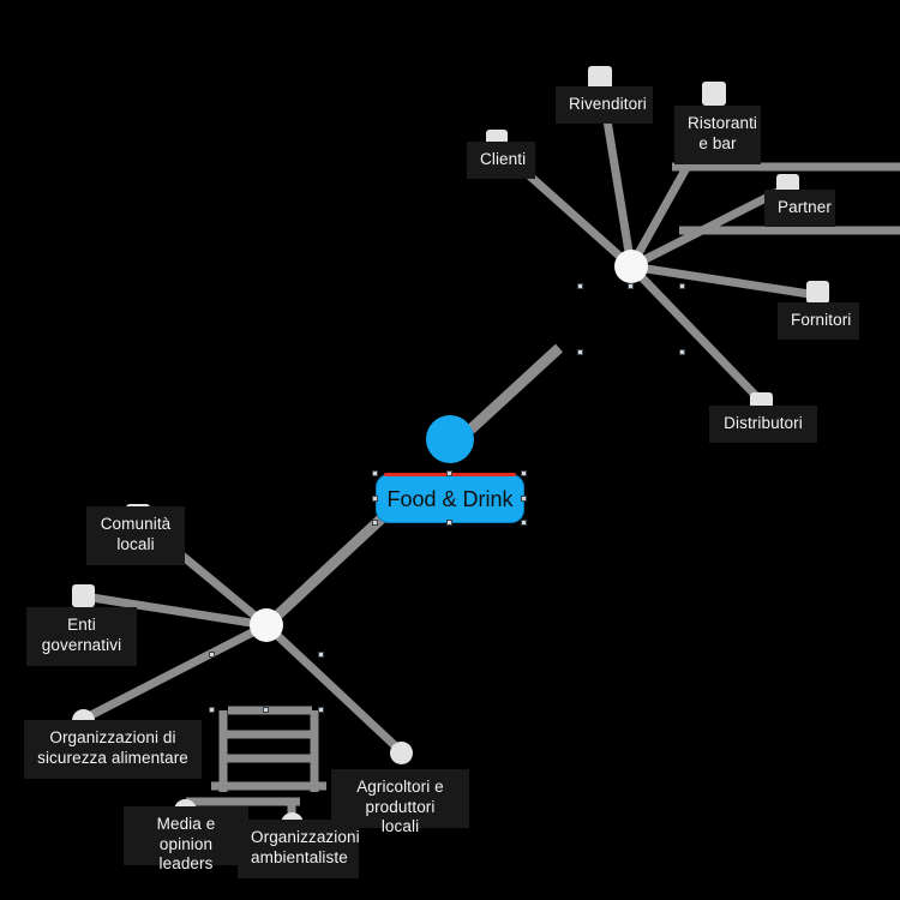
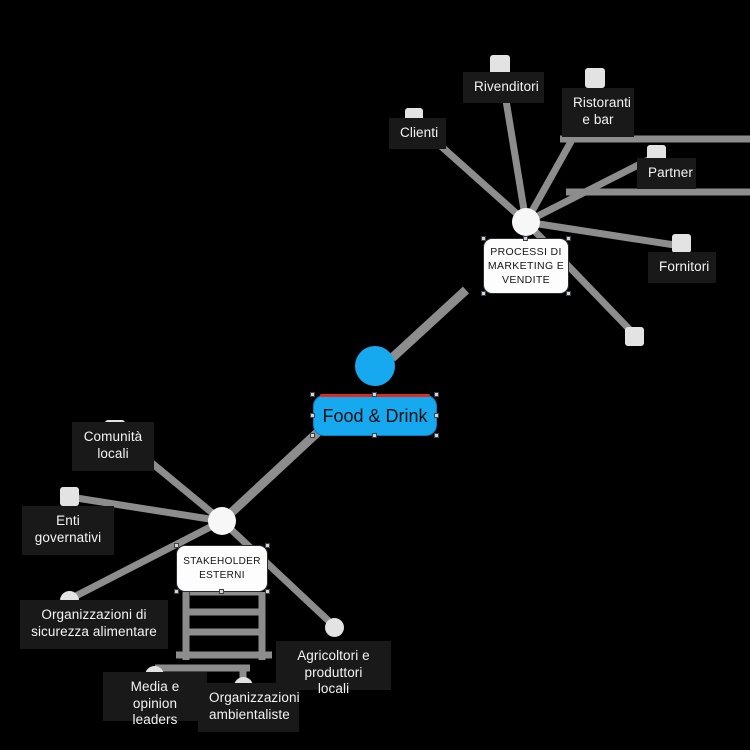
  Clienti
  Rivenditori
  Ristoranti
  e bar
  Partner
  Fornitori
- Distributori
  Comunità
  locali
  Enti
  governativi
  Organizzazioni di
  sicurezza alimentare
  Media e
  opinion leaders
  Organizzazioni
  ambientaliste
  Agricoltori e
  produttori locali
+ PROCESSI DI
+ MARKETING E
+ VENDITE
+ STAKEHOLDER
+ ESTERNI
  Food & Drink
